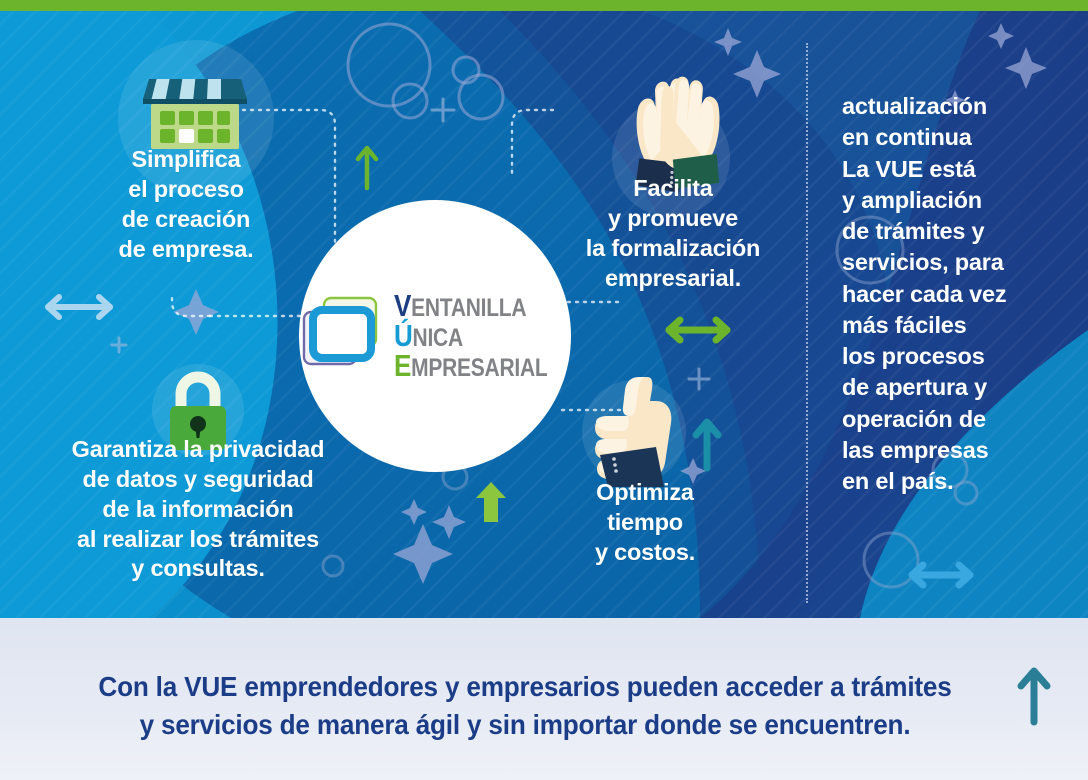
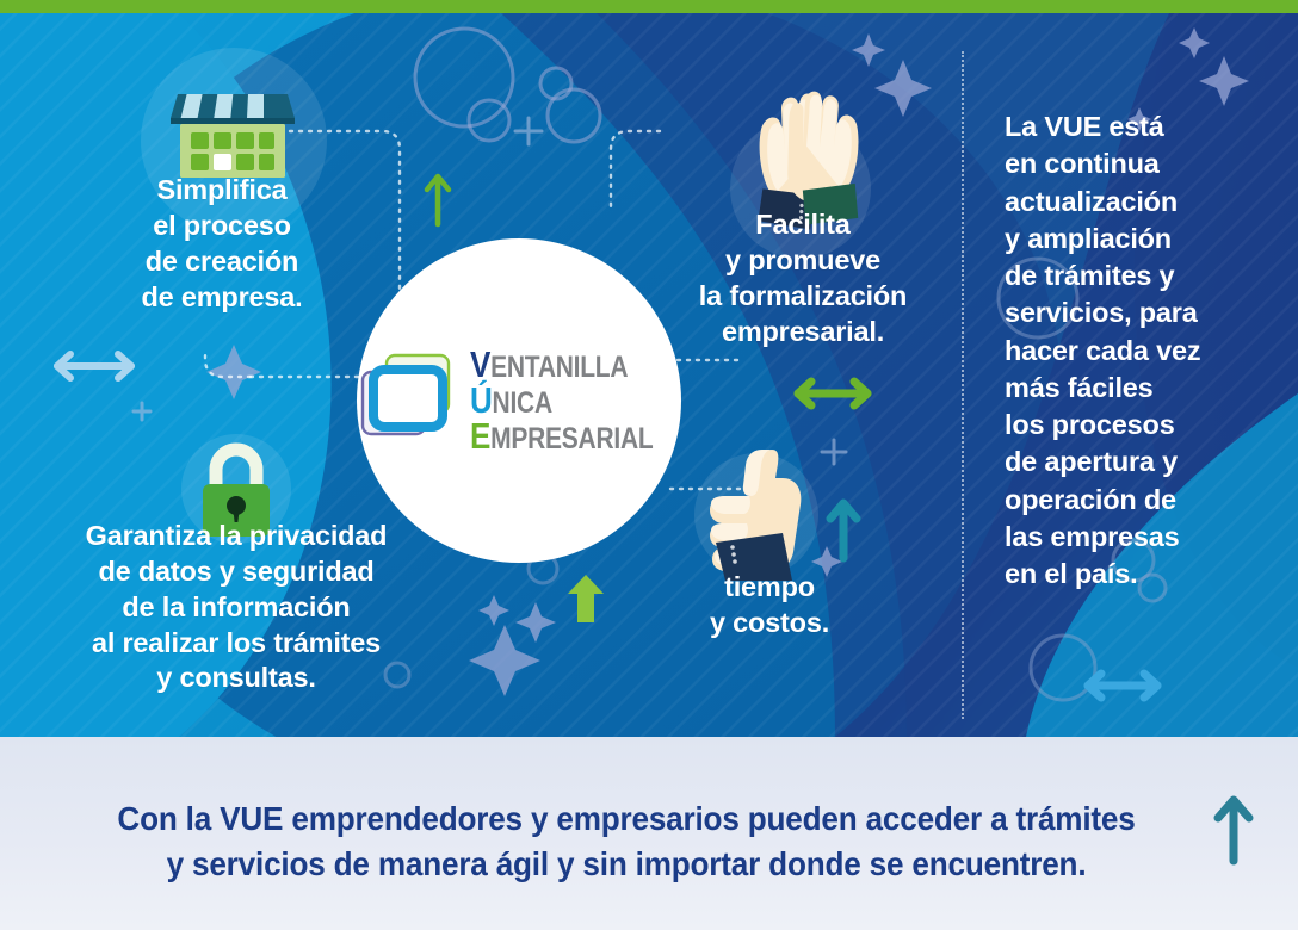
  VENTANILLA
  ÚNICA
  EMPRESARIAL
  Simplifica
  el proceso
  de creación
  de empresa.
  Garantiza la privacidad
  de datos y seguridad
  de la información
  al realizar los trámites
  y consultas.
  Facilita
  y promueve
  la formalización
  empresarial.
- Optimiza
  tiempo
  y costos.
- actualización
+ La VUE está
  en continua
- La VUE está
+ actualización
  y ampliación
  de trámites y
  servicios, para
  hacer cada vez
  más fáciles
  los procesos
  de apertura y
  operación de
  las empresas
  en el país.
  Con la VUE emprendedores y empresarios pueden acceder a trámites
  y servicios de manera ágil y sin importar donde se encuentren.
